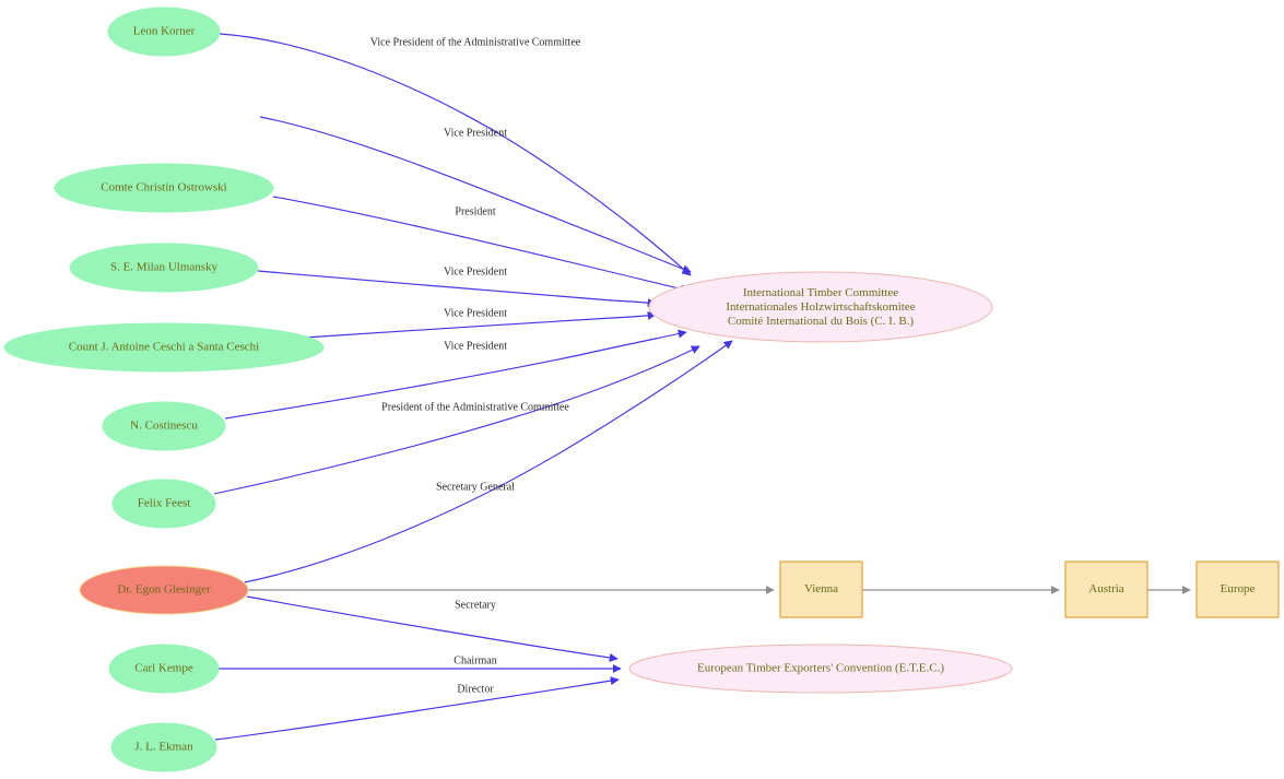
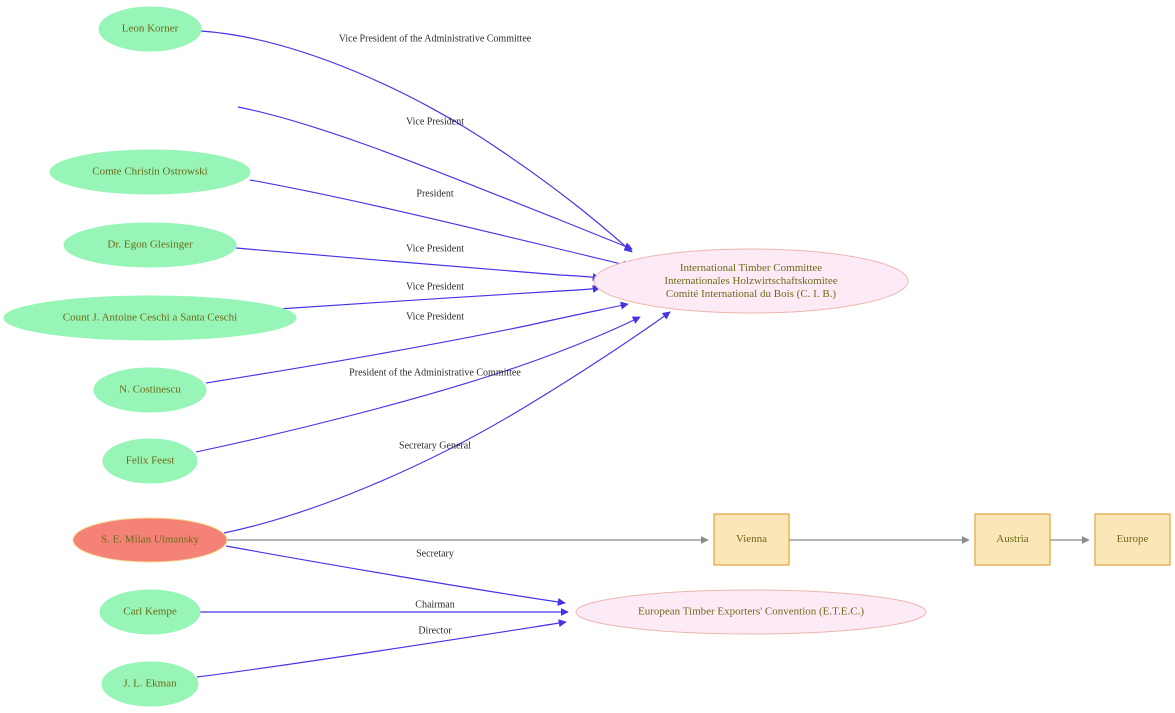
  Vice President of the Administrative Committee
  Vice President
  President
  Vice President
  Vice President
  Vice President
  President of the Administrative Committee
  Secretary General
  Secretary
  Chairman
  Director
  Leon Korner
  Comte Christin Ostrowski
- S. E. Milan Ulmansky
+ Dr. Egon Glesinger
  Count J. Antoine Ceschi a Santa Ceschi
  N. Costinescu
  Felix Feest
- Dr. Egon Glesinger
+ S. E. Milan Ulmansky
  Carl Kempe
  J. L. Ekman
  International Timber Committee Internationales Holzwirtschaftskomitee Comité International du Bois (C. I. B.)
  European Timber Exporters' Convention (E.T.E.C.)
  Vienna
  Austria
  Europe
